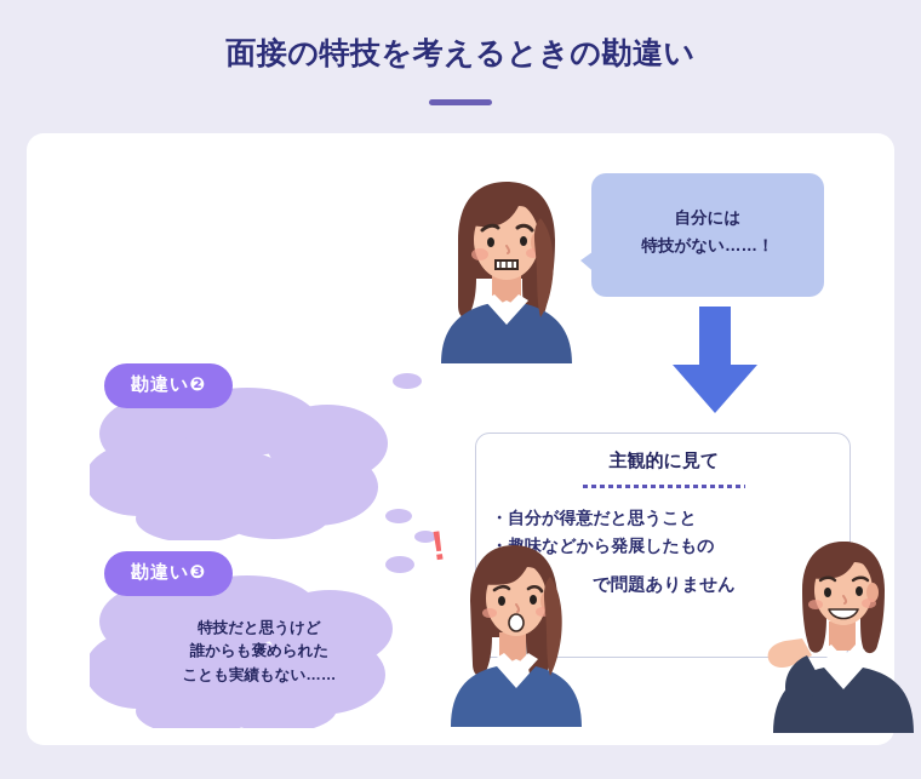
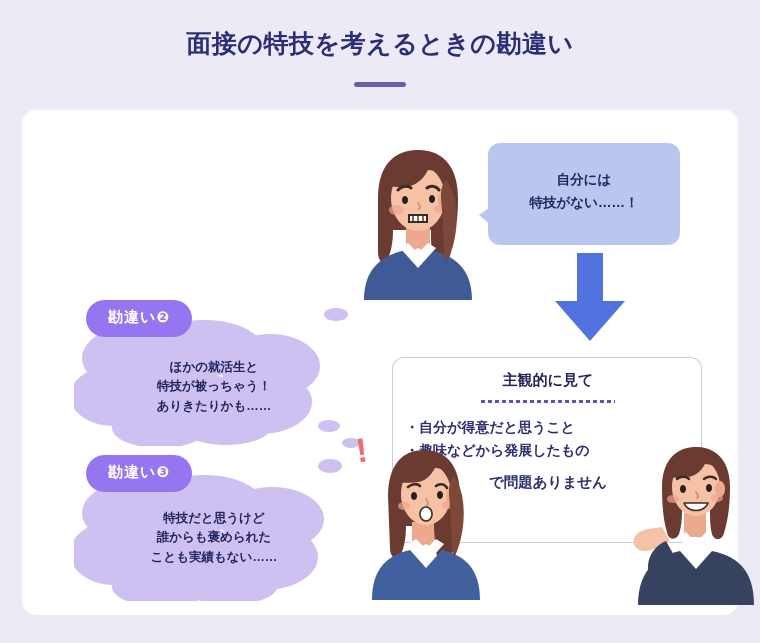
  面接の特技を考えるときの勘違い
  勘違い❷
+ ほかの就活生と
+ 特技が被っちゃう！
+ ありきたりかも……
  勘違い❸
  特技だと思うけど
  誰からも褒められた
  ことも実績もない……
  自分には
  特技がない……！
  主観的に見て
  ・自分が得意だと思うこと
  ・味などから発展したもの
  で問題ありません
